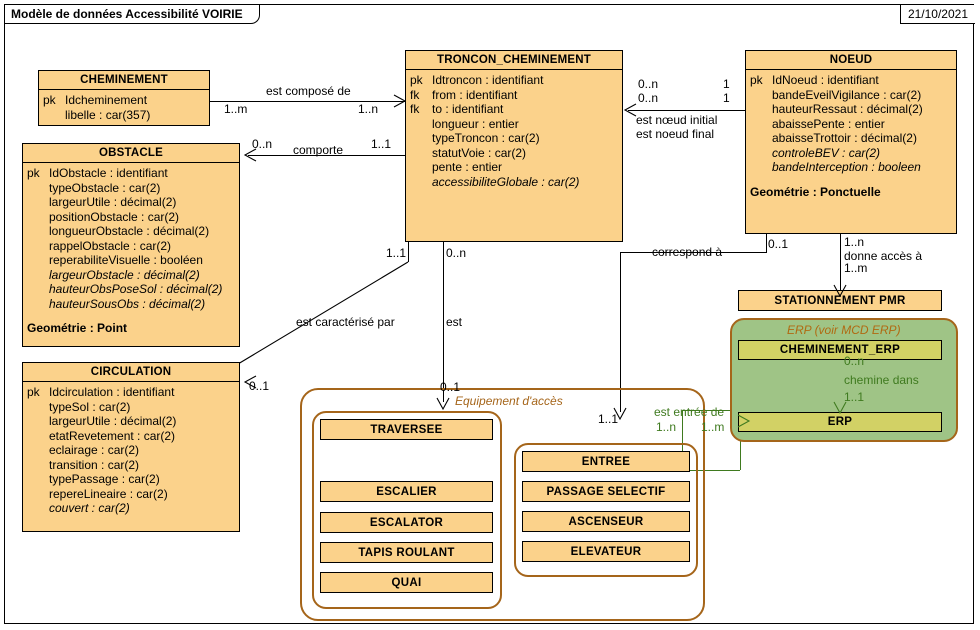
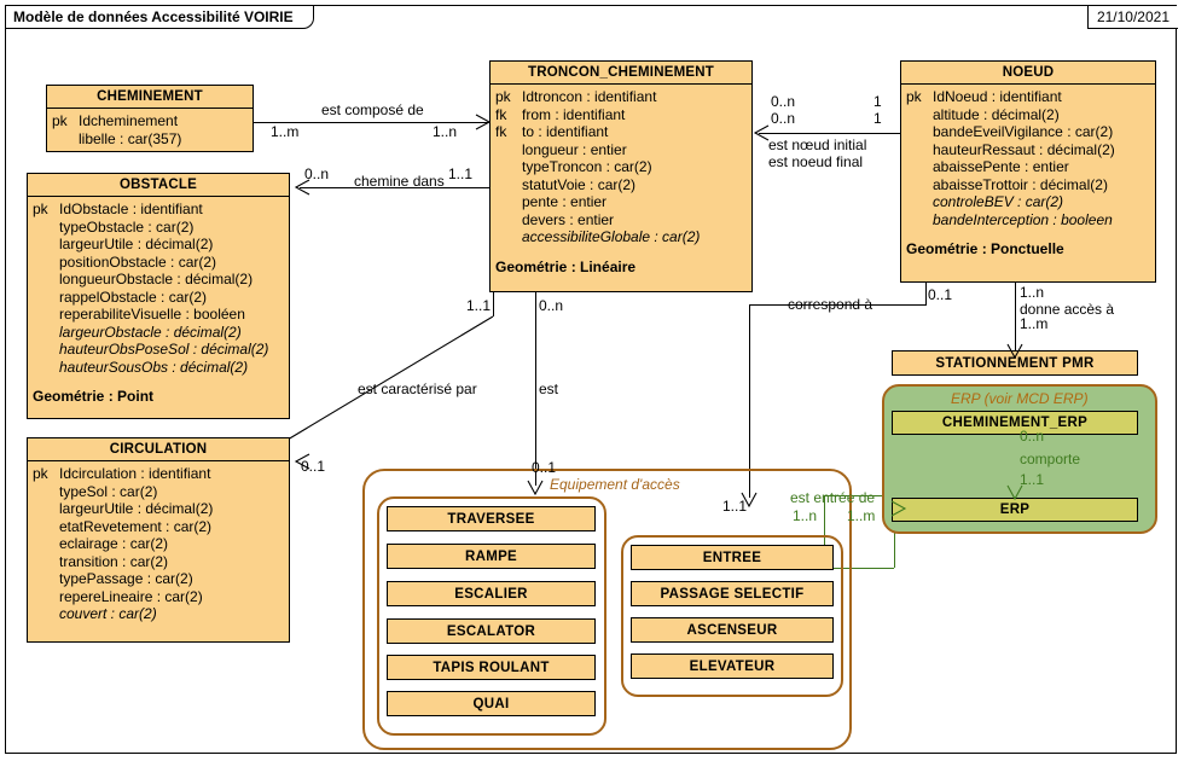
  Modèle de données Accessibilité VOIRIE
  21/10/2021
  Equipement d'accès
  ERP (voir MCD ERP)
  est composé de
  1..m
  1..n
- comporte
+ chemine dans
  0..n
  1..1
  0..n
  1
  0..n
  1
  est nœud initial
  est noeud final
  est caractérisé par
  1..1
  0..1
  est
  0..n
  0..1
  correspond à
  0..1
  1..1
  1..n
  donne accès à
  1..m
  est entrée de
  1..n
  1..m
  0..n
- chemine dans
+ comporte
  1..1
  CHEMINEMENT
  pk
  Idcheminement
  libelle : car(357)
  OBSTACLE
  pk
  IdObstacle : identifiant
  typeObstacle : car(2)
  largeurUtile : décimal(2)
  positionObstacle : car(2)
  longueurObstacle : décimal(2)
  rappelObstacle : car(2)
  reperabiliteVisuelle : booléen
  largeurObstacle : décimal(2)
  hauteurObsPoseSol : décimal(2)
  hauteurSousObs : décimal(2)
  Geométrie : Point
  CIRCULATION
  pk
  Idcirculation : identifiant
  typeSol : car(2)
  largeurUtile : décimal(2)
  etatRevetement : car(2)
  eclairage : car(2)
  transition : car(2)
  typePassage : car(2)
  repereLineaire : car(2)
  couvert : car(2)
  TRONCON_CHEMINEMENT
  pk
  Idtroncon : identifiant
  fk
  from : identifiant
  fk
  to : identifiant
  longueur : entier
  typeTroncon : car(2)
  statutVoie : car(2)
  pente : entier
+ devers : entier
  accessibiliteGlobale : car(2)
+ Geométrie : Linéaire
  NOEUD
  pk
  IdNoeud : identifiant
+ altitude : décimal(2)
  bandeEveilVigilance : car(2)
  hauteurRessaut : décimal(2)
  abaissePente : entier
  abaisseTrottoir : décimal(2)
  controleBEV : car(2)
  bandeInterception : booleen
  Geométrie : Ponctuelle
  STATIONNEMENT PMR
  CHEMINEMENT_ERP
  ERP
  TRAVERSEE
+ RAMPE
  ESCALIER
  ESCALATOR
  TAPIS ROULANT
  QUAI
  ENTREE
  PASSAGE SELECTIF
  ASCENSEUR
  ELEVATEUR
